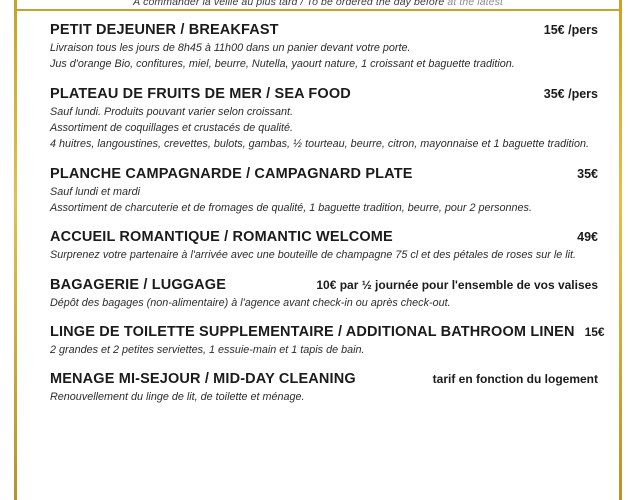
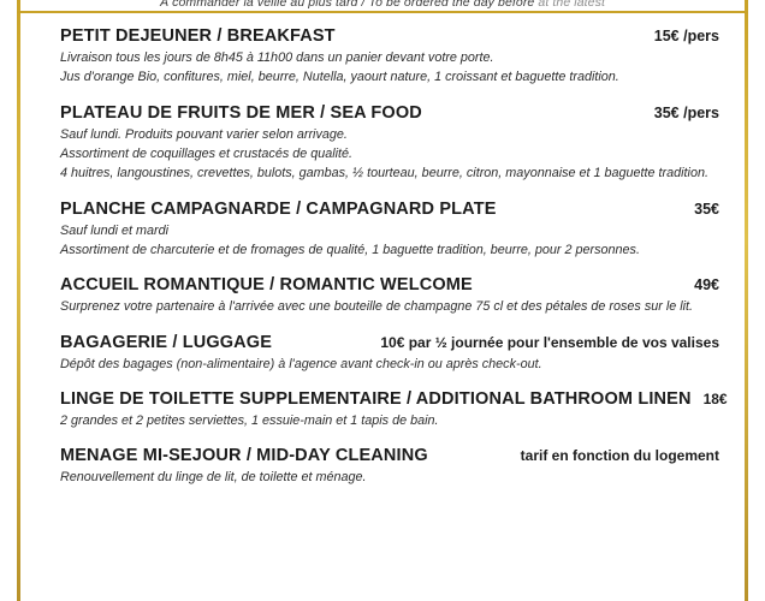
  À commander la veille au plus tard / To be ordered the day before at the latest
  PETIT DEJEUNER / BREAKFAST
  15€ /pers
  Livraison tous les jours de 8h45 à 11h00 dans un panier devant votre porte.
  Jus d'orange Bio, confitures, miel, beurre, Nutella, yaourt nature, 1 croissant et baguette tradition.
  PLATEAU DE FRUITS DE MER / SEA FOOD
  35€ /pers
- Sauf lundi. Produits pouvant varier selon croissant.
+ Sauf lundi. Produits pouvant varier selon arrivage.
  Assortiment de coquillages et crustacés de qualité.
  4 huitres, langoustines, crevettes, bulots, gambas, ½ tourteau, beurre, citron, mayonnaise et 1 baguette tradition.
  PLANCHE CAMPAGNARDE / CAMPAGNARD PLATE
  35€
  Sauf lundi et mardi
  Assortiment de charcuterie et de fromages de qualité, 1 baguette tradition, beurre, pour 2 personnes.
  ACCUEIL ROMANTIQUE / ROMANTIC WELCOME
  49€
  Surprenez votre partenaire à l'arrivée avec une bouteille de champagne 75 cl et des pétales de roses sur le lit.
  BAGAGERIE / LUGGAGE
  10€ par ½ journée pour l'ensemble de vos valises
  Dépôt des bagages (non-alimentaire) à l'agence avant check-in ou après check-out.
  LINGE DE TOILETTE SUPPLEMENTAIRE / ADDITIONAL BATHROOM LINEN
- 15€
+ 18€
  2 grandes et 2 petites serviettes, 1 essuie-main et 1 tapis de bain.
  MENAGE MI-SEJOUR / MID-DAY CLEANING
  tarif en fonction du logement
  Renouvellement du linge de lit, de toilette et ménage.
